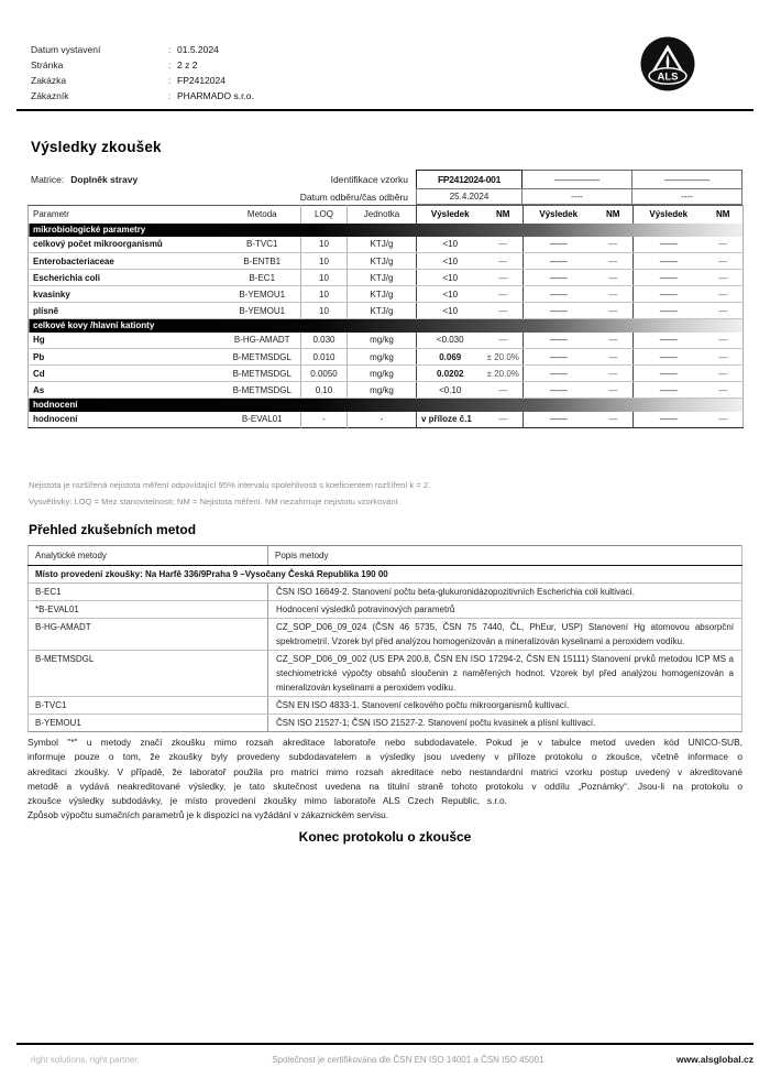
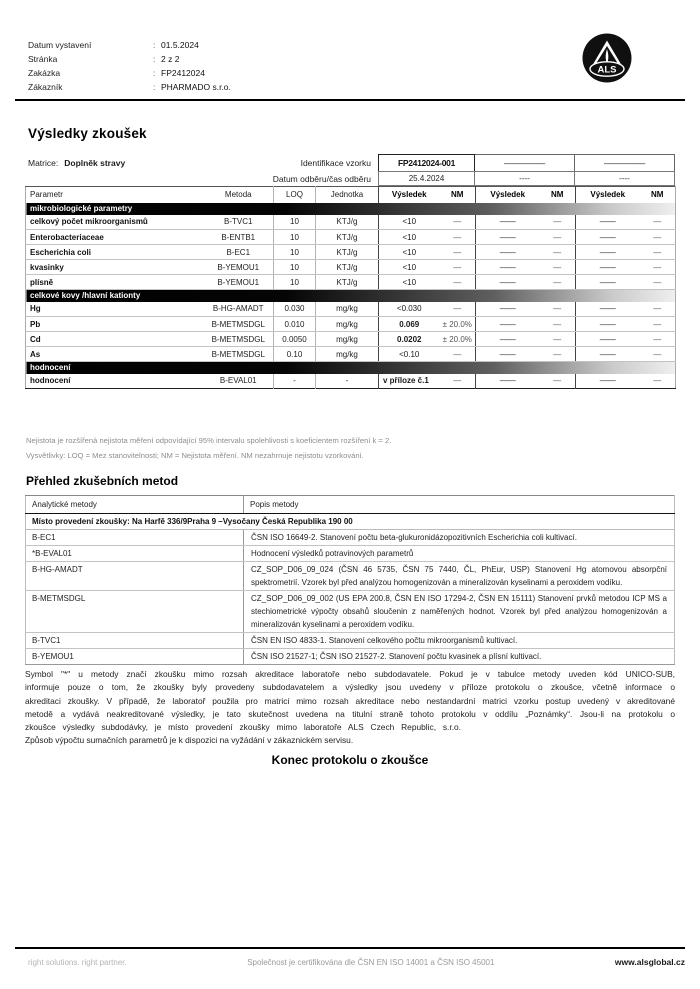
  Datum vystavení
  :
  01.5.2024
  Stránka
  :
  2 z 2
  Zakázka
  :
  FP2412024
  Zákazník
  :
  PHARMADO s.r.o.
  ALS
  Výsledky zkoušek
  Matrice: Doplněk stravy
  Identifikace vzorku
  Datum odběru/čas odběru
  FP2412024-001
  25.4.2024
  —————
  ----
  —————
  ----
  Parametr	Metoda	LOQ	Jednotka	Výsledek	NM	Výsledek	NM	Výsledek	NM
  mikrobiologické parametry
  celkový počet mikroorganismů	B-TVC1	10	KTJ/g	<10	—	——	—	——	—
  Enterobacteriaceae	B-ENTB1	10	KTJ/g	<10	—	——	—	——	—
  Escherichia coli	B-EC1	10	KTJ/g	<10	—	——	—	——	—
  kvasinky	B-YEMOU1	10	KTJ/g	<10	—	——	—	——	—
  plísně	B-YEMOU1	10	KTJ/g	<10	—	——	—	——	—
  celkové kovy /hlavní kationty
  Hg	B-HG-AMADT	0.030	mg/kg	<0.030	—	——	—	——	—
  Pb	B-METMSDGL	0.010	mg/kg	0.069	± 20.0%	——	—	——	—
  Cd	B-METMSDGL	0.0050	mg/kg	0.0202	± 20.0%	——	—	——	—
  As	B-METMSDGL	0.10	mg/kg	<0.10	—	——	—	——	—
  hodnocení
  hodnocení	B-EVAL01	-	-	v příloze č.1	—	——	—	——	—
  Nejistota je rozšířená nejistota měření odpovídající 95% intervalu spolehlivosti s koeficientem rozšíření k = 2.
  Vysvětlivky: LOQ = Mez stanovitelnosti; NM = Nejistota měření. NM nezahrnuje nejistotu vzorkování.
  Přehled zkušebních metod
  Analytické metody	Popis metody
  Místo provedení zkoušky: Na Harfě 336/9Praha 9 –Vysočany Česká Republika 190 00
  B-EC1	ČSN ISO 16649-2. Stanovení počtu beta-glukuronidázopozitivních Escherichia coli kultivací.
  *B-EVAL01	Hodnocení výsledků potravinových parametrů
  B-HG-AMADT	CZ_SOP_D06_09_024 (ČSN 46 5735, ČSN 75 7440, ČL, PhEur, USP) Stanovení Hg atomovou absorpční spektrometrií. Vzorek byl před analýzou homogenizován a mineralizován kyselinami a peroxidem vodíku.
  B-METMSDGL	CZ_SOP_D06_09_002 (US EPA 200.8, ČSN EN ISO 17294-2, ČSN EN 15111) Stanovení prvků metodou ICP MS a stechiometrické výpočty obsahů sloučenin z naměřených hodnot. Vzorek byl před analýzou homogenizován a mineralizován kyselinami a peroxidem vodíku.
  B-TVC1	ČSN EN ISO 4833-1. Stanovení celkového počtu mikroorganismů kultivací.
  B-YEMOU1	ČSN ISO 21527-1; ČSN ISO 21527-2. Stanovení počtu kvasinek a plísní kultivací.
- Symbol "*" u metody značí zkoušku mimo rozsah akreditace laboratoře nebo subdodavatele. Pokud je v tabulce metod uveden kód UNICO-SUB, informuje pouze o tom, že zkoušky byly provedeny subdodavatelem a výsledky jsou uvedeny v příloze protokolu o zkoušce, včetně informace o akreditaci zkoušky. V případě, že laboratoř použila pro matrici mimo rozsah akreditace nebo nestandardní matrici vzorku postup uvedený v akreditované metodě a vydává neakreditované výsledky, je tato skutečnost uvedena na titulní straně tohoto protokolu v oddílu „Poznámky“. Jsou-li na protokolu o zkoušce výsledky subdodávky, je místo provedení zkoušky mimo laboratoře ALS Czech Republic, s.r.o.
+ Symbol "*" u metody značí zkoušku mimo rozsah akreditace laboratoře nebo subdodavatele. Pokud je v tabulce metody uveden kód UNICO-SUB, informuje pouze o tom, že zkoušky byly provedeny subdodavatelem a výsledky jsou uvedeny v příloze protokolu o zkoušce, včetně informace o akreditaci zkoušky. V případě, že laboratoř použila pro matrici mimo rozsah akreditace nebo nestandardní matrici vzorku postup uvedený v akreditované metodě a vydává neakreditované výsledky, je tato skutečnost uvedena na titulní straně tohoto protokolu v oddílu „Poznámky“. Jsou-li na protokolu o zkoušce výsledky subdodávky, je místo provedení zkoušky mimo laboratoře ALS Czech Republic, s.r.o.
  Způsob výpočtu sumačních parametrů je k dispozici na vyžádání v zákaznickém servisu.
  Konec protokolu o zkoušce
  right solutions. right partner.
  Společnost je certifikována dle ČSN EN ISO 14001 a ČSN ISO 45001
  www.alsglobal.cz
